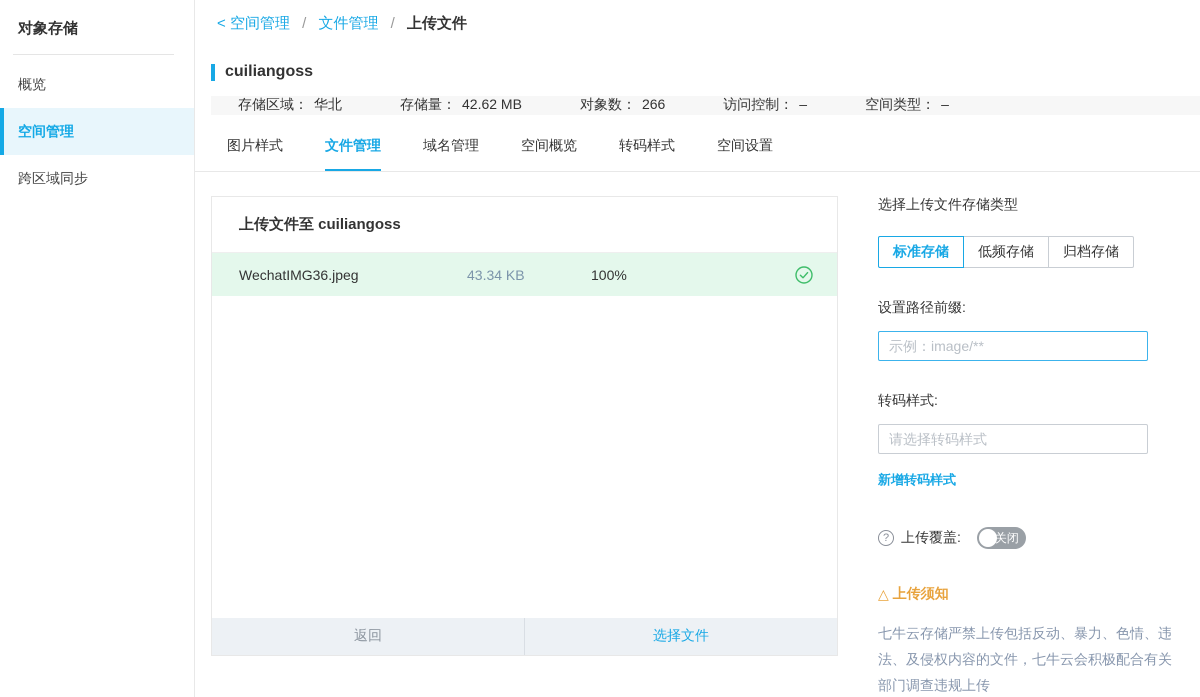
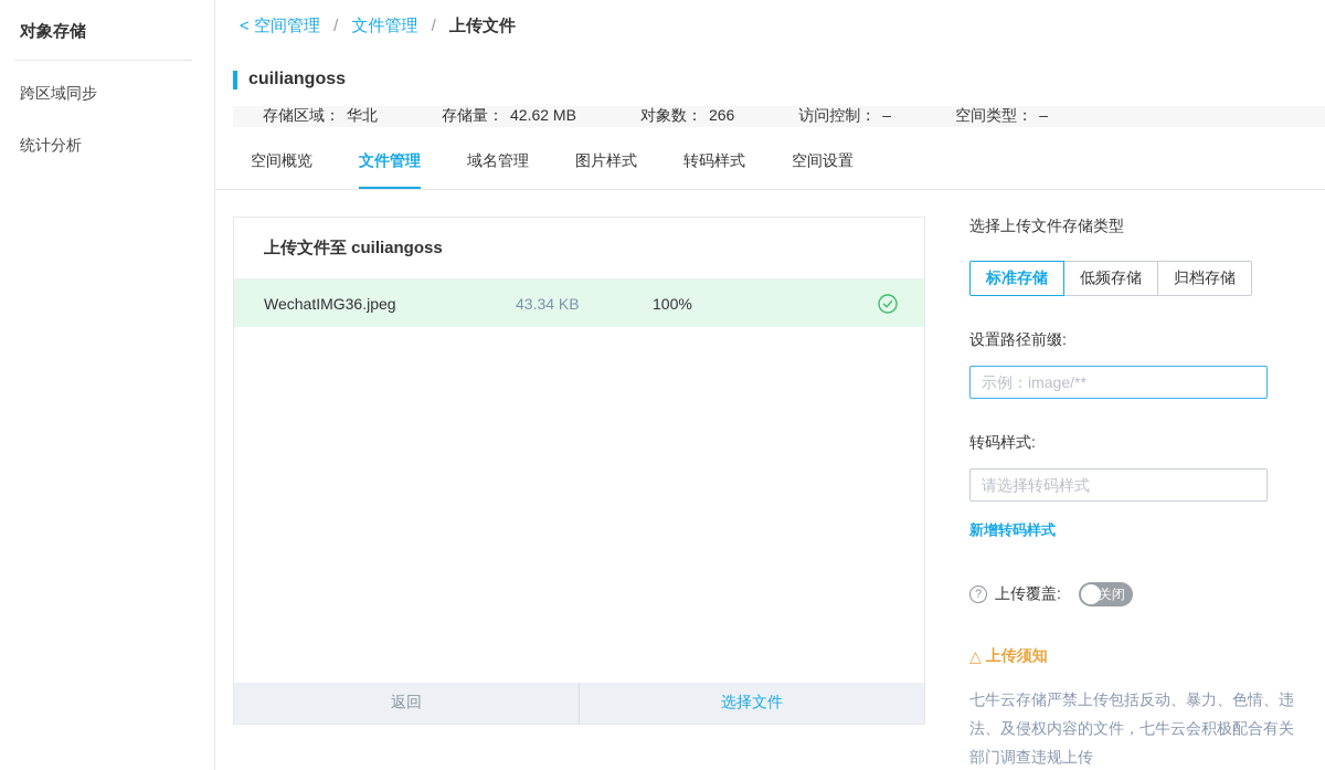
  对象存储
- 概览
- 空间管理
  跨区域同步
+ 统计分析
  < 空间管理 / 文件管理 / 上传文件
  cuiliangoss
  存储区域： 华北
  存储量： 42.62 MB
  对象数： 266
  访问控制： –
  空间类型： –
- 图片样式
+ 空间概览
  文件管理
  域名管理
- 空间概览
+ 图片样式
  转码样式
  空间设置
  上传文件至 cuiliangoss
  WechatIMG36.jpeg
  43.34 KB
  100%
  返回
  选择文件
  选择上传文件存储类型
  标准存储
  低频存储
  归档存储
  设置路径前缀:
  示例：image/**
  转码样式:
  请选择转码样式
  新增转码样式
  ?
  上传覆盖:
  关闭
  △
  上传须知
  七牛云存储严禁上传包括反动、暴力、色情、违法、及侵权内容的文件，七牛云会积极配合有关部门调查违规上传
